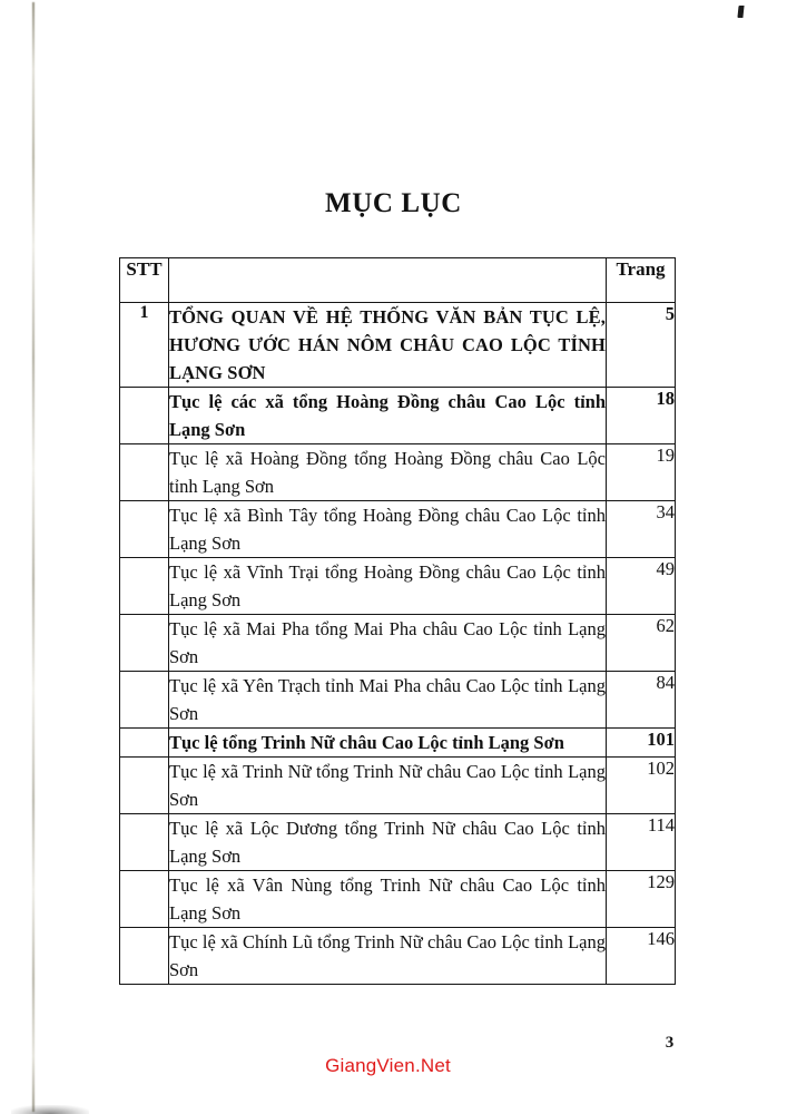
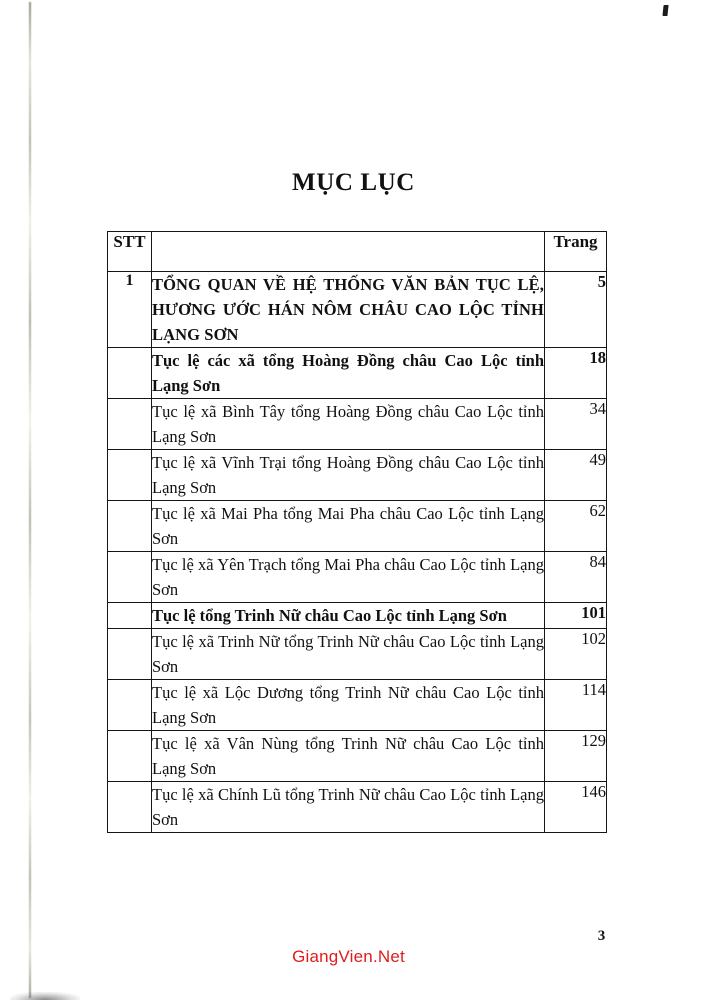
  MỤC LỤC
  STT		Trang
  1	TỔNG QUAN VỀ HỆ THỐNG VĂN BẢN TỤC LỆ, HƯƠNG ƯỚC HÁN NÔM CHÂU CAO LỘC TỈNH LẠNG SƠN	5
  	Tục lệ các xã tổng Hoàng Đồng châu Cao Lộc tỉnh Lạng Sơn	18
- 	Tục lệ xã Hoàng Đồng tổng Hoàng Đồng châu Cao Lộc tỉnh Lạng Sơn	19
  	Tục lệ xã Bình Tây tổng Hoàng Đồng châu Cao Lộc tỉnh Lạng Sơn	34
  	Tục lệ xã Vĩnh Trại tổng Hoàng Đồng châu Cao Lộc tỉnh Lạng Sơn	49
  	Tục lệ xã Mai Pha tổng Mai Pha châu Cao Lộc tỉnh Lạng Sơn	62
- 	Tục lệ xã Yên Trạch tỉnh Mai Pha châu Cao Lộc tỉnh Lạng Sơn	84
+ 	Tục lệ xã Yên Trạch tổng Mai Pha châu Cao Lộc tỉnh Lạng Sơn	84
  	Tục lệ tổng Trinh Nữ châu Cao Lộc tỉnh Lạng Sơn	101
  	Tục lệ xã Trinh Nữ tổng Trinh Nữ châu Cao Lộc tỉnh Lạng Sơn	102
  	Tục lệ xã Lộc Dương tổng Trinh Nữ châu Cao Lộc tỉnh Lạng Sơn	114
  	Tục lệ xã Vân Nùng tổng Trinh Nữ châu Cao Lộc tỉnh Lạng Sơn	129
  	Tục lệ xã Chính Lũ tổng Trinh Nữ châu Cao Lộc tỉnh Lạng Sơn	146
  3
  GiangVien.Net
